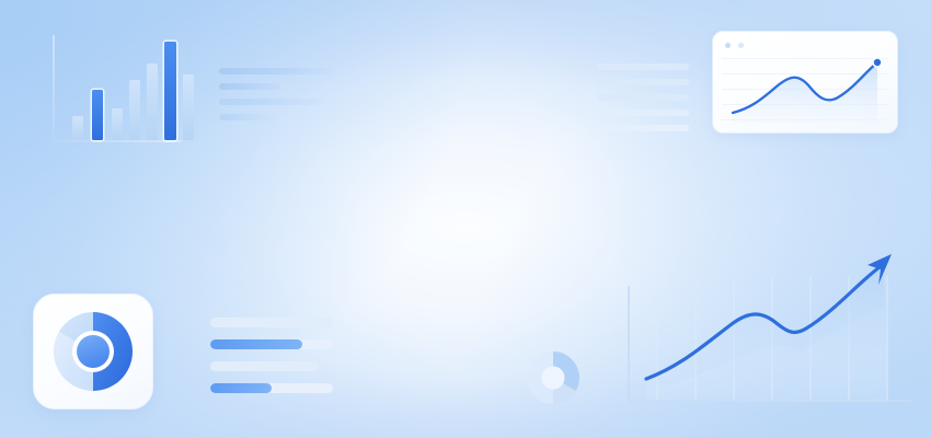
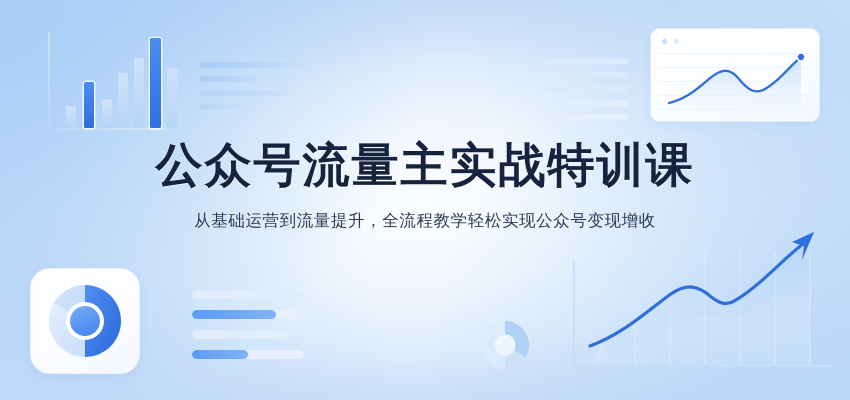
+ 公众号流量主实战特训课
+ 从基础运营到流量提升，全流程教学轻松实现公众号变现增收
